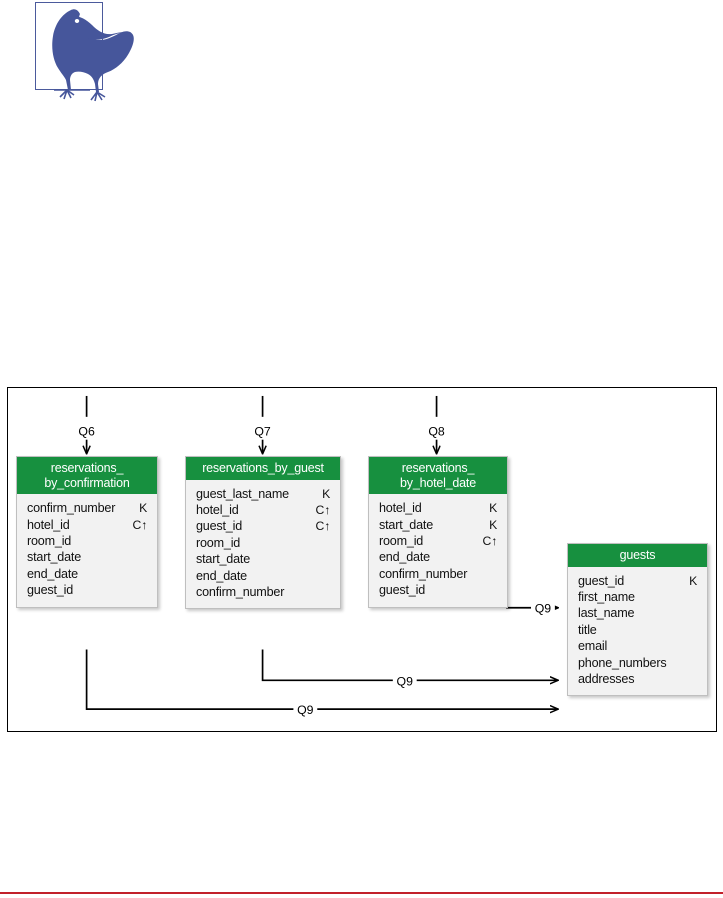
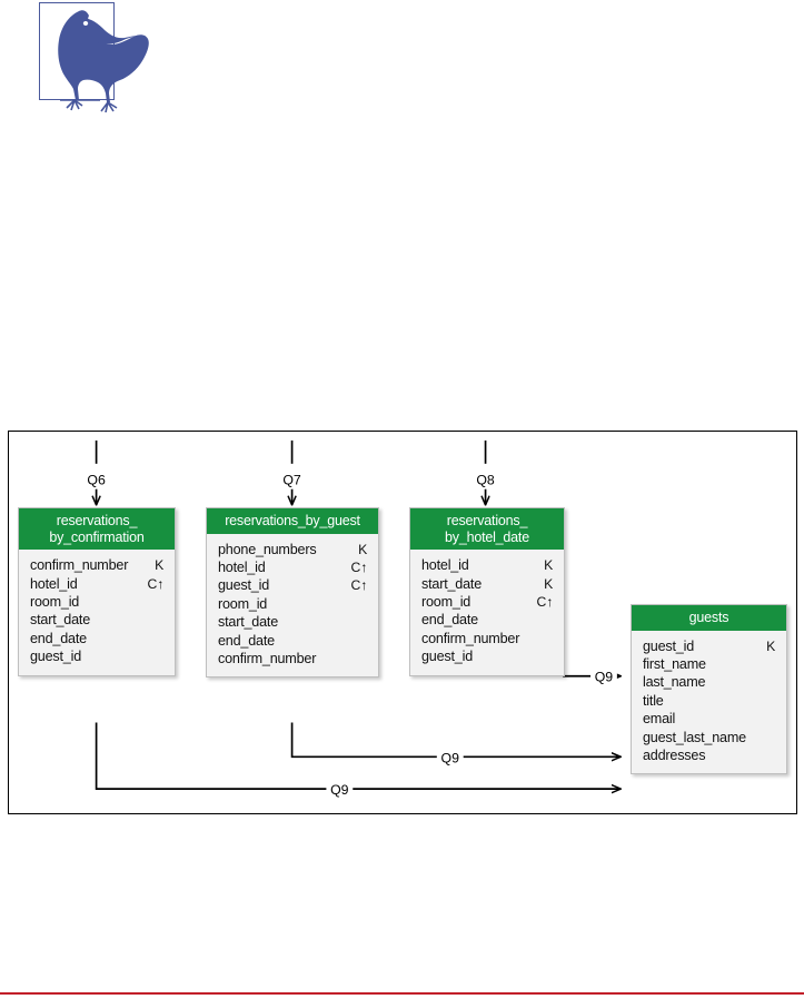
  Q6
  Q7
  Q8
  Q9
  Q9
  Q9
  reservations_
  by_confirmation
  confirm_number
  K
  hotel_id
  C↑
  room_id
  start_date
  end_date
  guest_id
  reservations_by_guest
- guest_last_name
+ phone_numbers
  K
  hotel_id
  C↑
  guest_id
  C↑
  room_id
  start_date
  end_date
  confirm_number
  reservations_
  by_hotel_date
  hotel_id
  K
  start_date
  K
  room_id
  C↑
  end_date
  confirm_number
  guest_id
  guests
  guest_id
  K
  first_name
  last_name
  title
  email
- phone_numbers
+ guest_last_name
  addresses
